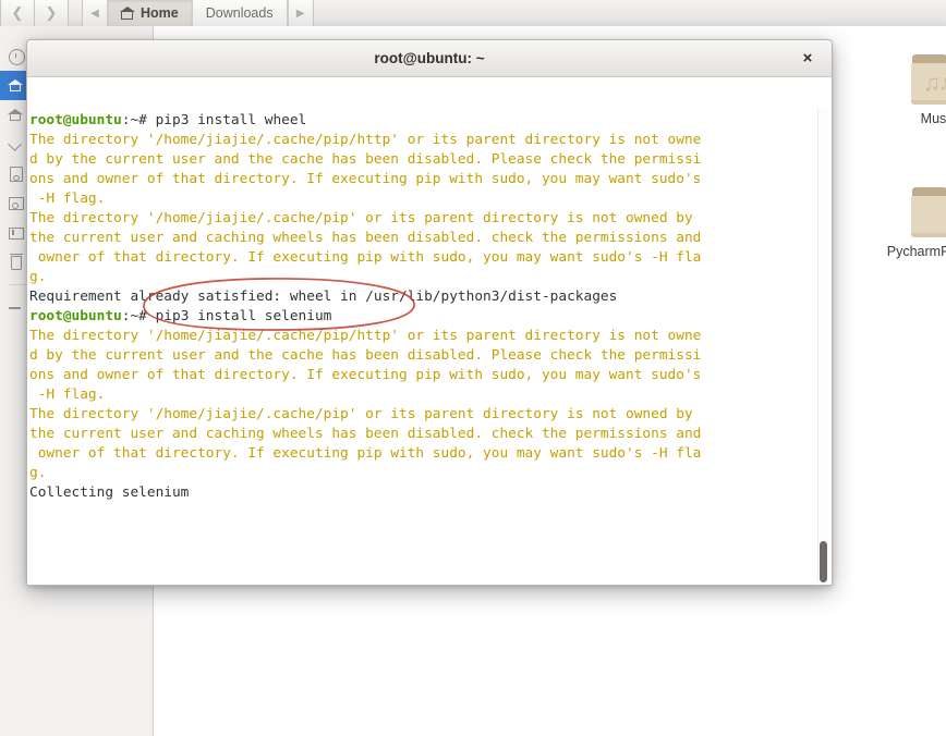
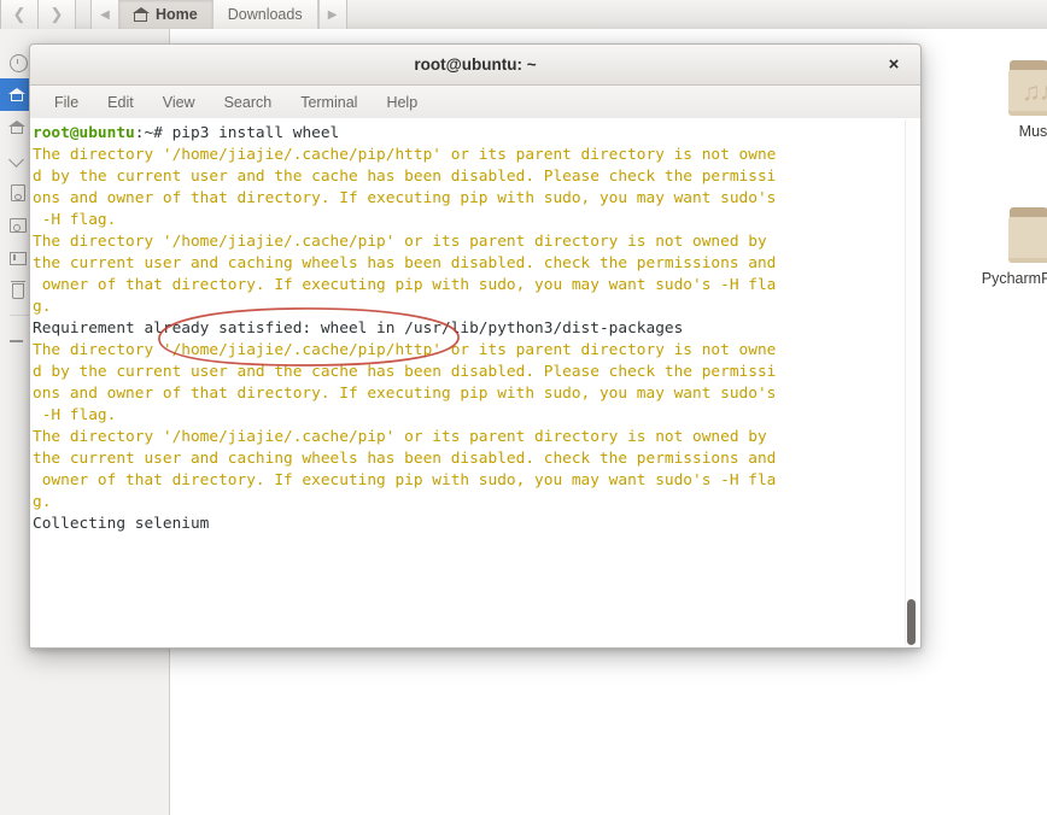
  ❮
  ❯
  ◀
  Home
  Downloads
  ▶
  ♫♪
  root@ubuntu: ~
  ×
+ File
+ Edit
+ View
+ Search
+ Terminal
+ Help
  root@ubuntu:~# pip3 install wheel
  The directory '/home/jiajie/.cache/pip/http' or its parent directory is not owne
  d by the current user and the cache has been disabled. Please check the permissi
  ons and owner of that directory. If executing pip with sudo, you may want sudo's
  -H flag.
  The directory '/home/jiajie/.cache/pip' or its parent directory is not owned by
  the current user and caching wheels has been disabled. check the permissions and
  owner of that directory. If executing pip with sudo, you may want sudo's -H fla
  g.
  Requirement already satisfied: wheel in /usr/lib/python3/dist-packages
- root@ubuntu:~# pip3 install selenium
  The directory '/home/jiajie/.cache/pip/http' or its parent directory is not owne
  d by the current user and the cache has been disabled. Please check the permissi
  ons and owner of that directory. If executing pip with sudo, you may want sudo's
  -H flag.
  The directory '/home/jiajie/.cache/pip' or its parent directory is not owned by
  the current user and caching wheels has been disabled. check the permissions and
  owner of that directory. If executing pip with sudo, you may want sudo's -H fla
  g.
  Collecting selenium
